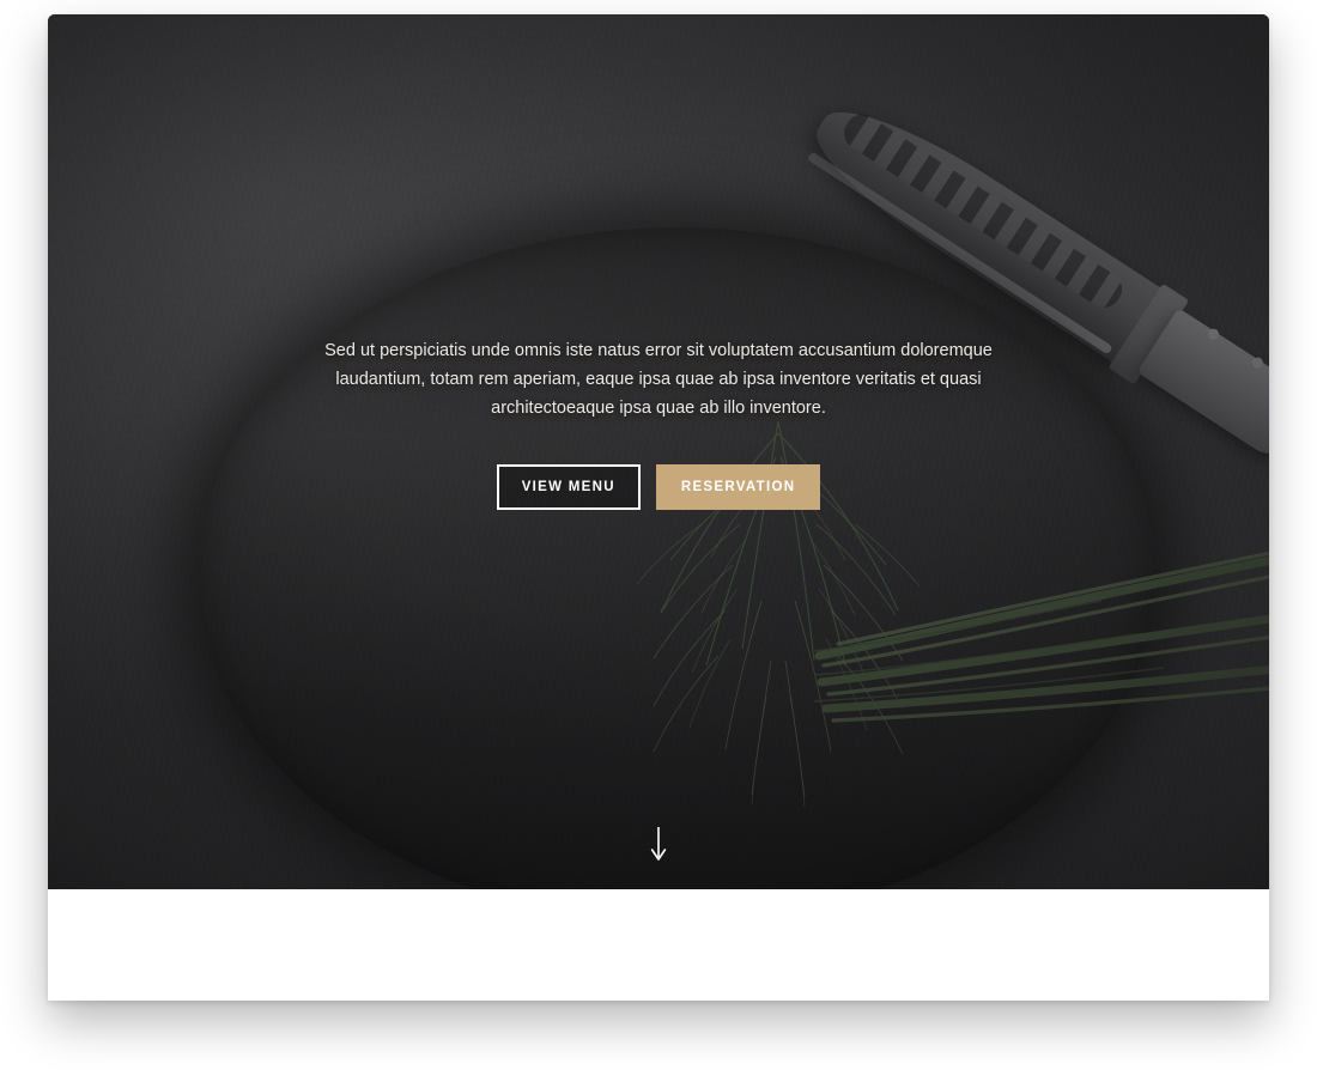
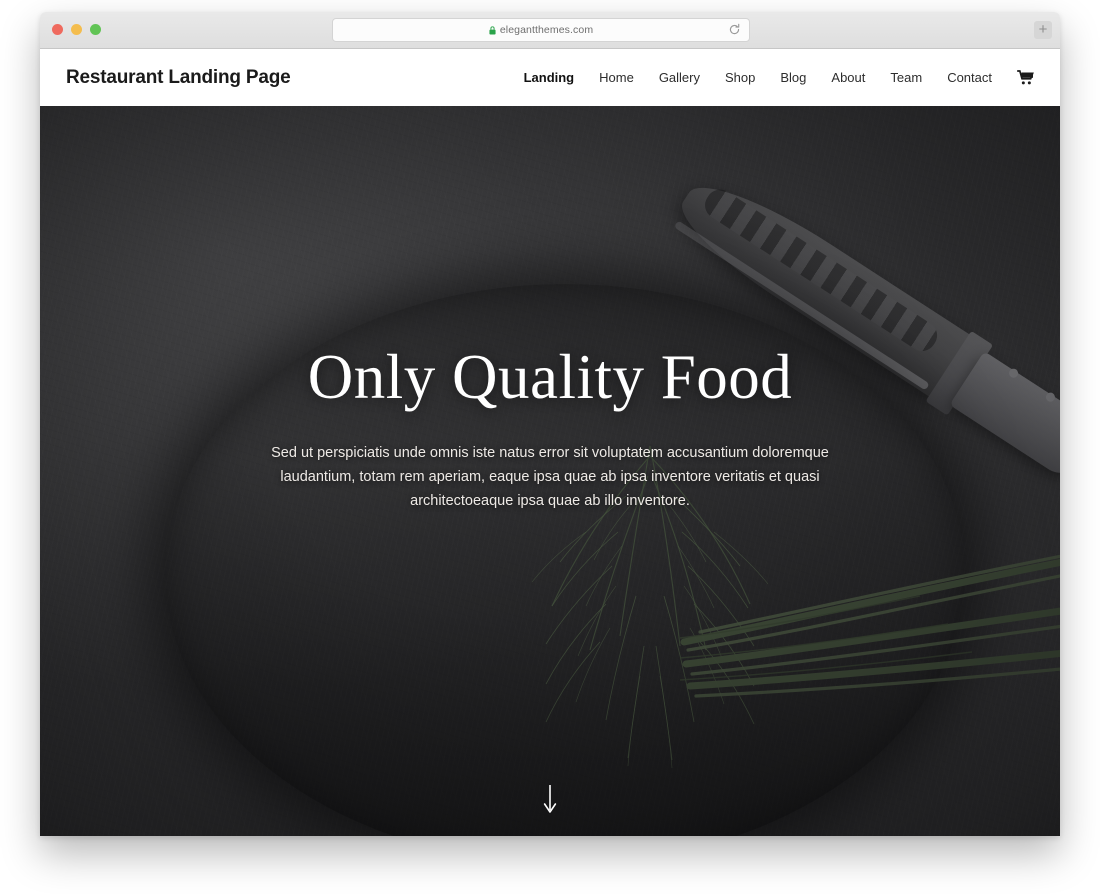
+ elegantthemes.com
+ +
+ Restaurant Landing Page
+ Landing
+ Home
+ Gallery
+ Shop
+ Blog
+ About
+ Team
+ Contact
+ Only Quality Food
  Sed ut perspiciatis unde omnis iste natus error sit voluptatem accusantium doloremque laudantium, totam rem aperiam, eaque ipsa quae ab ipsa inventore veritatis et quasi architectoeaque ipsa quae ab illo inventore.
- VIEW MENU
- RESERVATION
